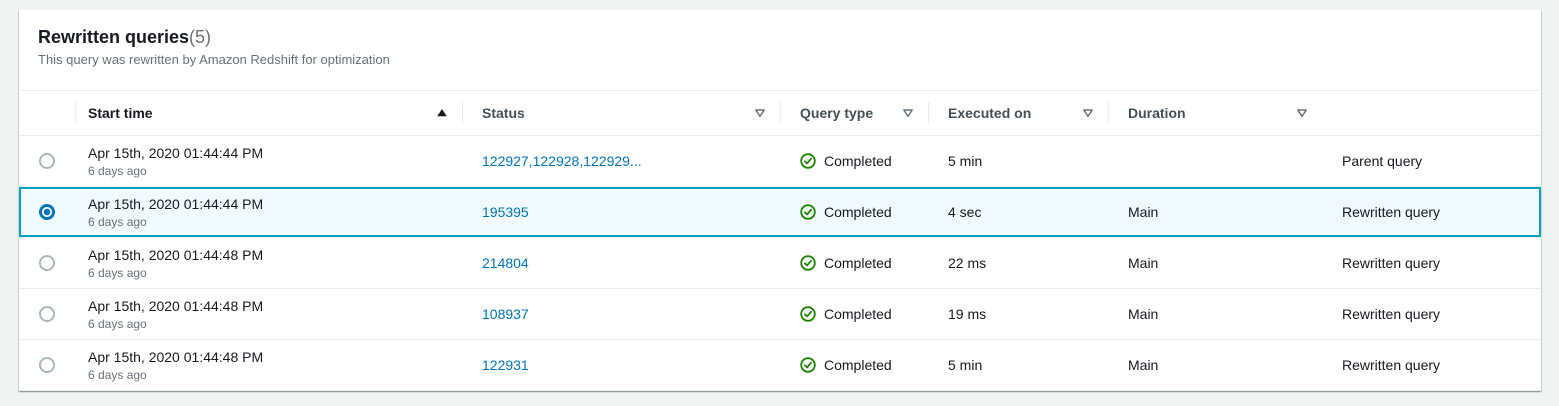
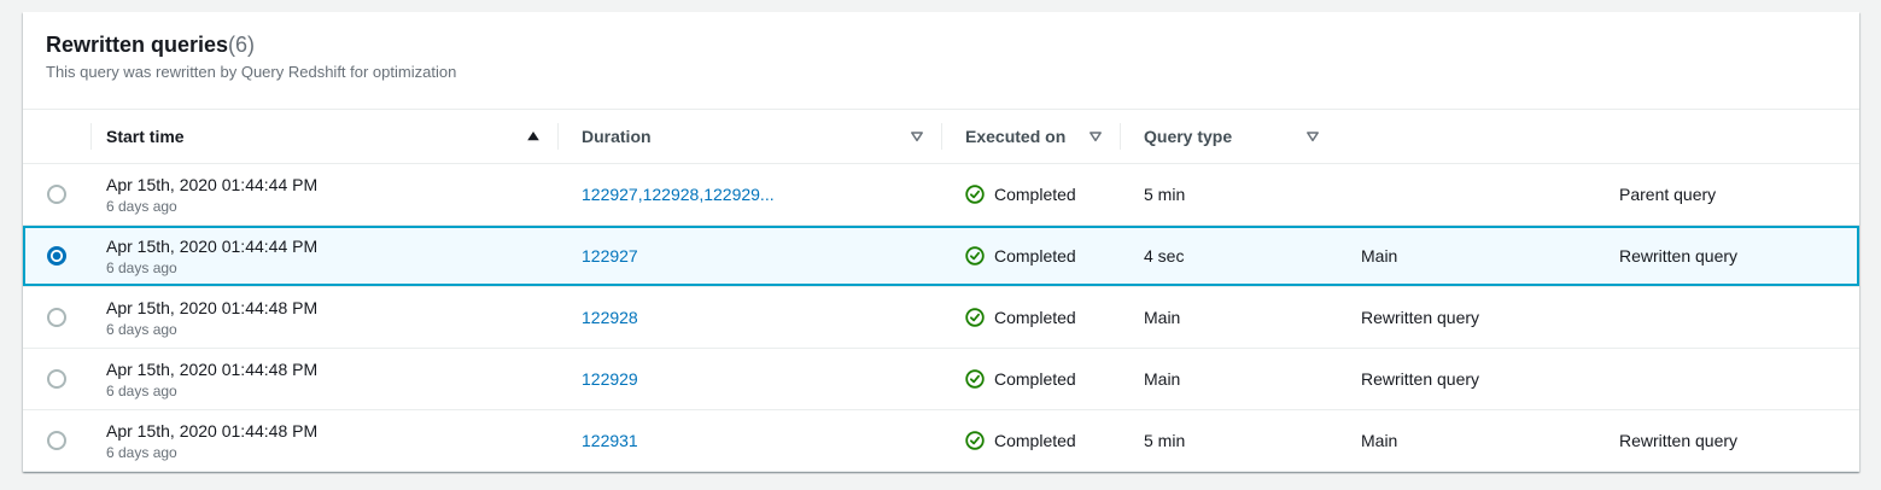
- Rewritten queries(5)
+ Rewritten queries(6)
- This query was rewritten by Amazon Redshift for optimization
+ This query was rewritten by Query Redshift for optimization
  Start time
- Status
- Query type
+ Duration
  Executed on
- Duration
+ Query type
  Apr 15th, 2020 01:44:44 PM
  6 days ago
  122927,122928,122929...
  Completed
  5 min
  Parent query
  Apr 15th, 2020 01:44:44 PM
  6 days ago
- 195395
+ 122927
  Completed
  4 sec
  Main
  Rewritten query
  Apr 15th, 2020 01:44:48 PM
  6 days ago
- 214804
+ 122928
  Completed
- 22 ms
  Main
  Rewritten query
  Apr 15th, 2020 01:44:48 PM
  6 days ago
- 108937
+ 122929
  Completed
- 19 ms
  Main
  Rewritten query
  Apr 15th, 2020 01:44:48 PM
  6 days ago
  122931
  Completed
  5 min
  Main
  Rewritten query
